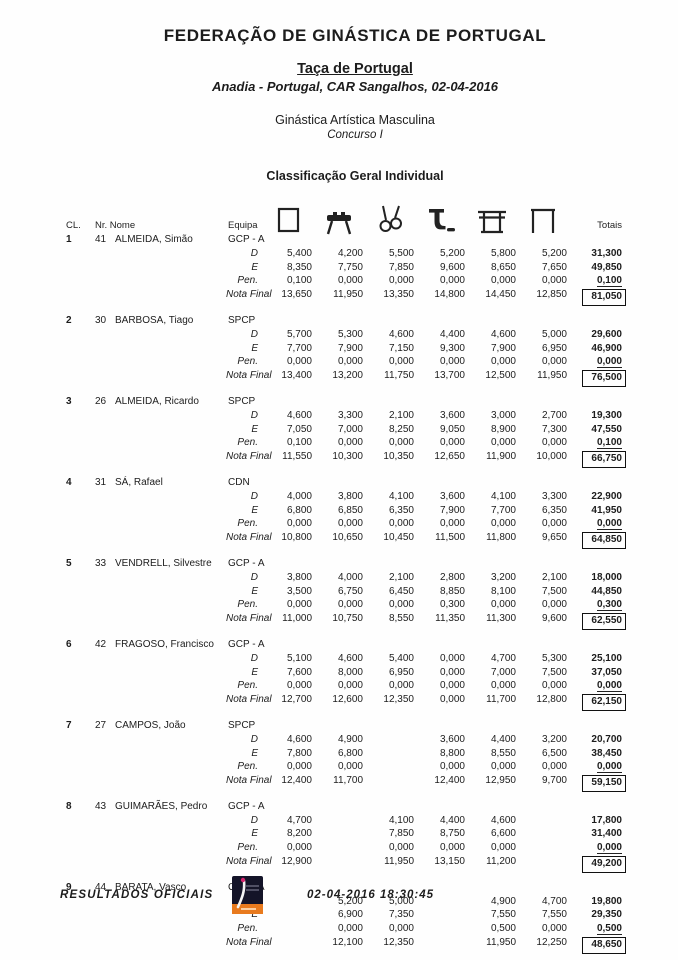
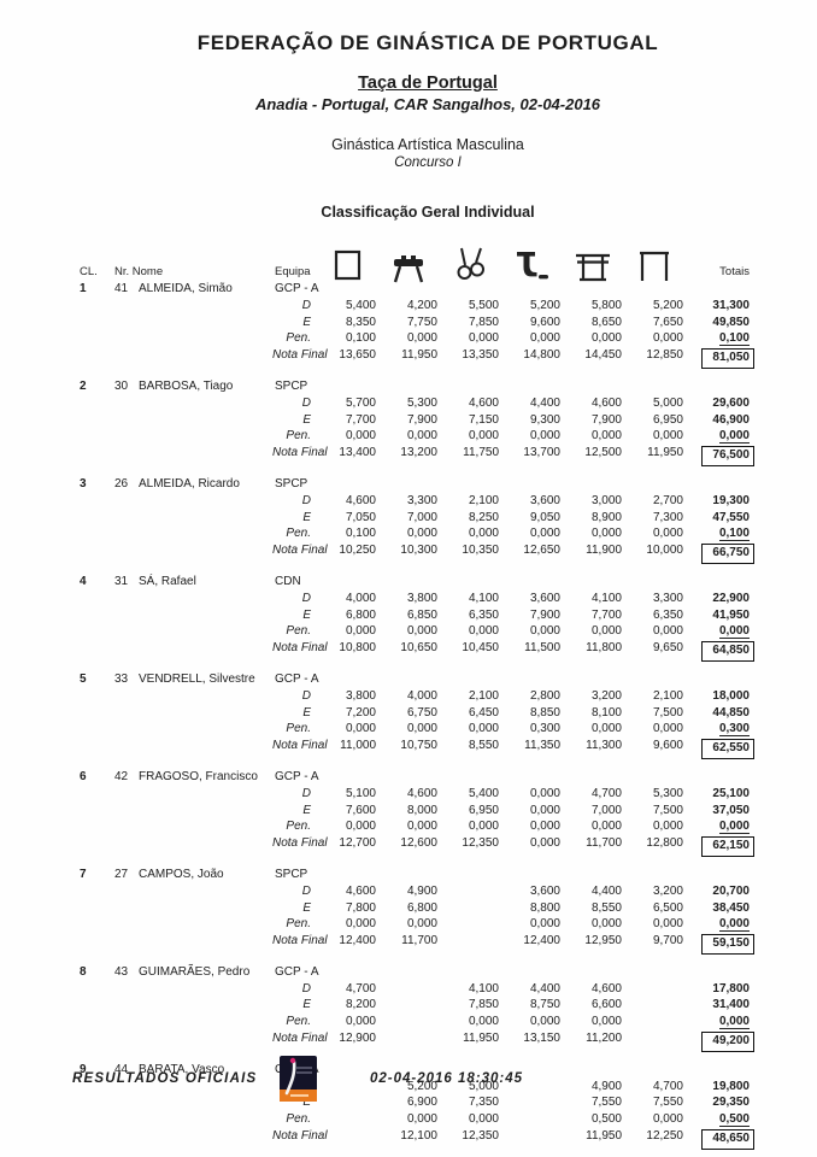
  FEDERAÇÃO DE GINÁSTICA DE PORTUGAL
  Taça de Portugal
  Anadia - Portugal, CAR Sangalhos, 02-04-2016
  Ginástica Artística Masculina
  Concurso I
  Classificação Geral Individual
  CL.
  Nr. Nome
  Equipa
  Totais
  1
  41 ALMEIDA, Simão
  GCP - A
  D
  5,400
  4,200
  5,500
  5,200
  5,800
  5,200
  31,300
  E
  8,350
  7,750
  7,850
  9,600
  8,650
  7,650
  49,850
  Pen.
  0,100
  0,000
  0,000
  0,000
  0,000
  0,000
  0,100
  Nota Fin
  13,650
  11,950
  13,350
  14,800
  14,450
  12,850
  81,050
  2
  30 BARBOSA, Tiago
  SPCP
  D
  5,700
  5,300
  4,600
  4,400
  4,600
  5,000
  29,600
  E
  7,700
  7,900
  7,150
  9,300
  7,900
  6,950
  46,900
  Pen.
  0,000
  0,000
  0,000
  0,000
  0,000
  0,000
  0,000
  Nota Fin
  13,400
  13,200
  11,750
  13,700
  12,500
  11,950
  76,500
  3
  26 ALMEIDA, Ricardo
  SPCP
  D
  4,600
  3,300
  2,100
  3,600
  3,000
  2,700
  19,300
  E
  7,050
  7,000
  8,250
  9,050
  8,900
  7,300
  47,550
  Pen.
  0,100
  0,000
  0,000
  0,000
  0,000
  0,000
  0,100
  Nota Fin
- 11,550
+ 10,250
  10,300
  10,350
  12,650
  11,900
  10,000
  66,750
  4
  31 SÁ, Rafael
  CDN
  D
  4,000
  3,800
  4,100
  3,600
  4,100
  3,300
  22,900
  E
  6,800
  6,850
  6,350
  7,900
  7,700
  6,350
  41,950
  Pen.
  0,000
  0,000
  0,000
  0,000
  0,000
  0,000
  0,000
  Nota Fin
  10,800
  10,650
  10,450
  11,500
  11,800
  9,650
  64,850
  5
  33 VENDRELL, Silvestre
  GCP - A
  D
  3,800
  4,000
  2,100
  2,800
  3,200
  2,100
  18,000
  E
- 3,500
+ 7,200
  6,750
  6,450
  8,850
  8,100
  7,500
  44,850
  Pen.
  0,000
  0,000
  0,000
  0,300
  0,000
  0,000
  0,300
  Nota Fin
  11,000
  10,750
  8,550
  11,350
  11,300
  9,600
  62,550
  6
  42 FRAGOSO, Francisco
  GCP - A
  D
  5,100
  4,600
  5,400
  0,000
  4,700
  5,300
  25,100
  E
  7,600
  8,000
  6,950
  0,000
  7,000
  7,500
  37,050
  Pen.
  0,000
  0,000
  0,000
  0,000
  0,000
  0,000
  0,000
  Nota Fin
  12,700
  12,600
  12,350
  0,000
  11,700
  12,800
  62,150
  7
  27 CAMPOS, João
  SPCP
  D
  4,600
  4,900
  3,600
  4,400
  3,200
  20,700
  E
  7,800
  6,800
  8,800
  8,550
  6,500
  38,450
  Pen.
  0,000
  0,000
  0,000
  0,000
  0,000
  0,000
  Nota Fin
  12,400
  11,700
  12,400
  12,950
  9,700
  59,150
  8
  43 GUIMARÃES, Pedro
  GCP - A
  D
  4,700
  4,100
  4,400
  4,600
  17,800
  E
  8,200
  7,850
  8,750
  6,600
  31,400
  Pen.
  0,000
  0,000
  0,000
  0,000
  0,000
  Nota Fin
  12,900
  11,950
  13,150
  11,200
  49,200
  9
  44 BARATA, Vasco
  5,200
  5,000
  4,900
  4,700
  19,800
  E
  6,900
  7,350
  7,550
  7,550
  29,350
  Pen.
  0,000
  0,000
  0,500
  0,000
  0,500
  Nota Fin
  12,100
  12,350
  11,950
  12,250
  48,650
  RESULTADOS OFICIAIS
  02-04-2016 18:30:45
